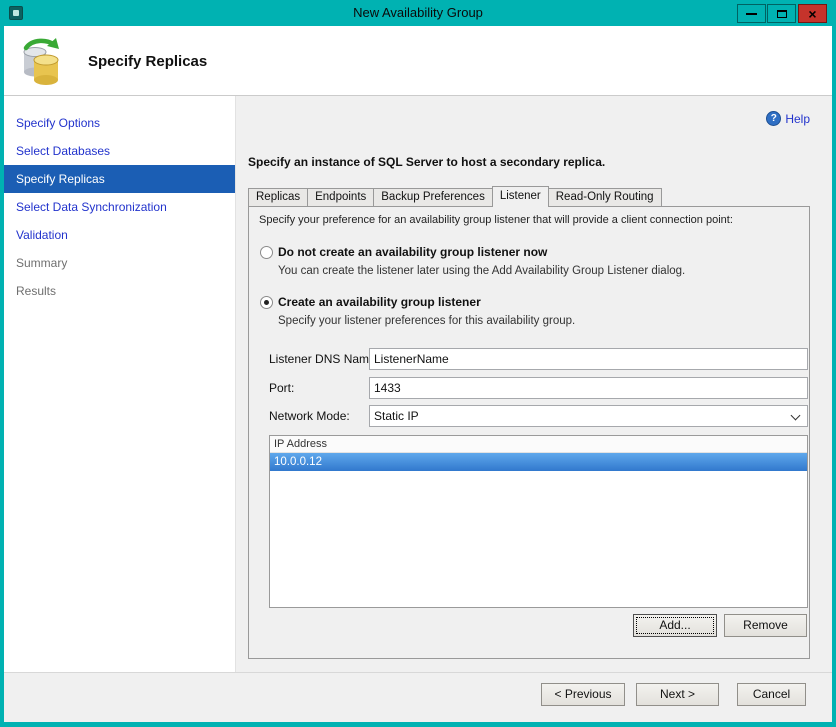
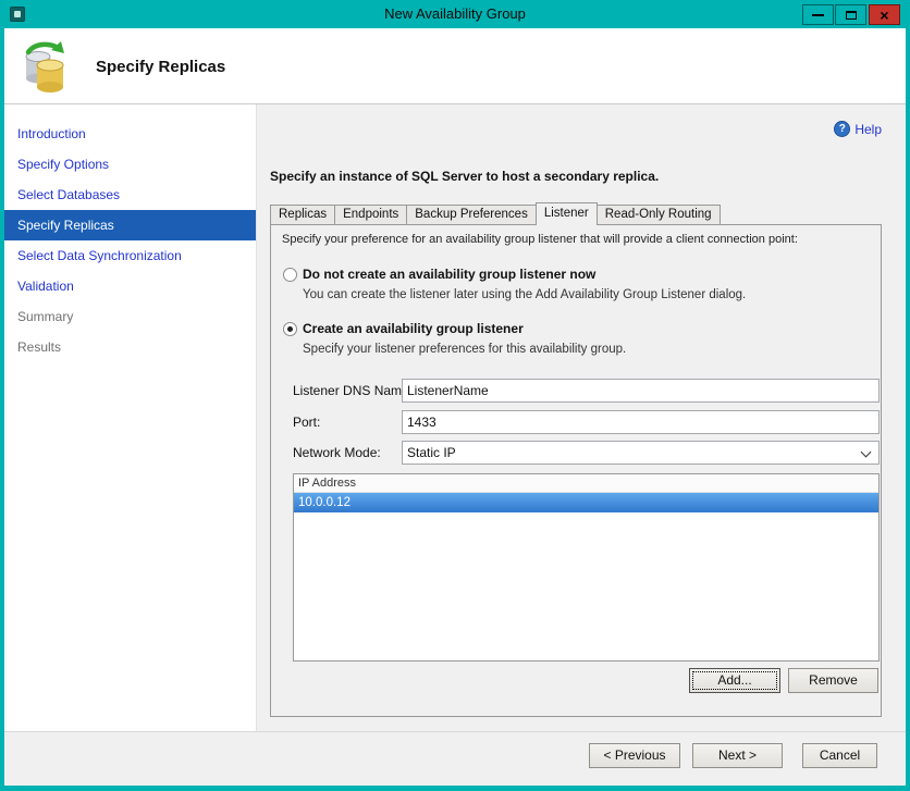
  New Availability Group
  ×
  Specify Replicas
+ Introduction
  Specify Options
  Select Databases
  Specify Replicas
  Select Data Synchronization
  Validation
  Summary
  Results
  ?
  Help
  Specify an instance of SQL Server to host a secondary replica.
  Replicas
  Endpoints
  Backup Preferences
  Listener
  Read-Only Routing
  Specify your preference for an availability group listener that will provide a client connection point:
  Do not create an availability group listener now
  You can create the listener later using the Add Availability Group Listener dialog.
  Create an availability group listener
  Specify your listener preferences for this availability group.
  Listener DNS Nam
  ListenerName
  Port:
  1433
  Network Mode:
  Static IP
  IP Address
  10.0.0.12
  Add...
  Remove
  < Previous
  Next >
  Cancel
